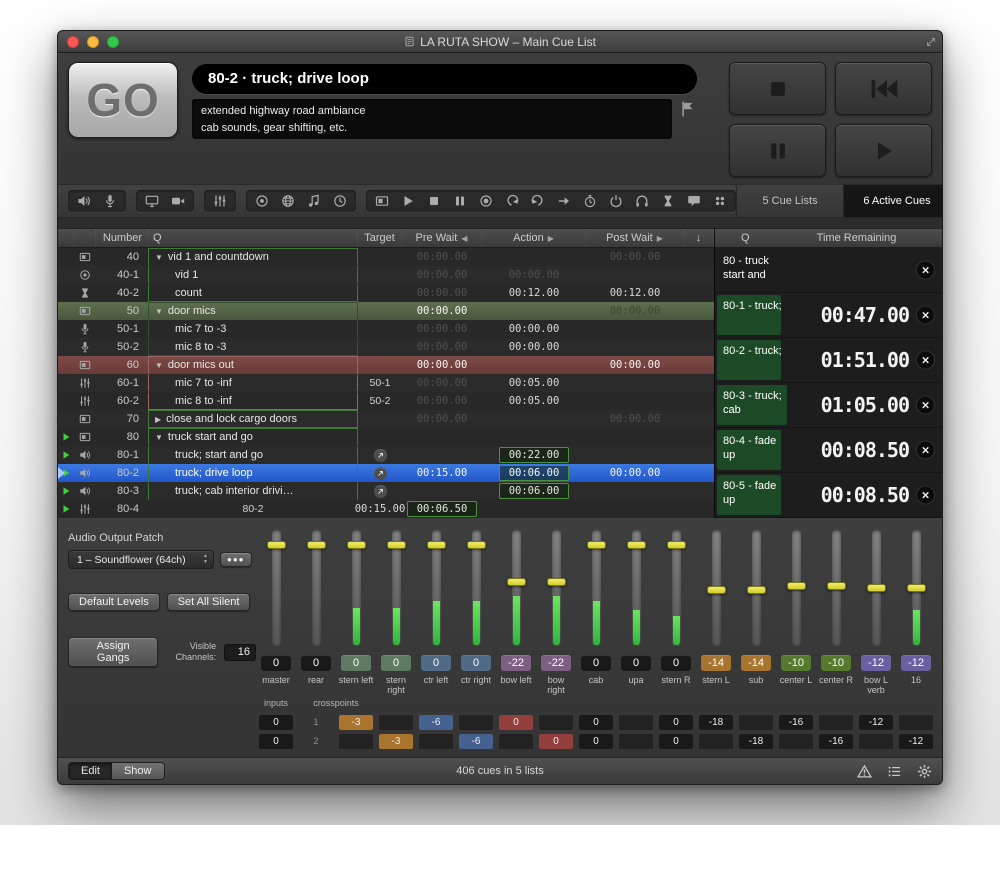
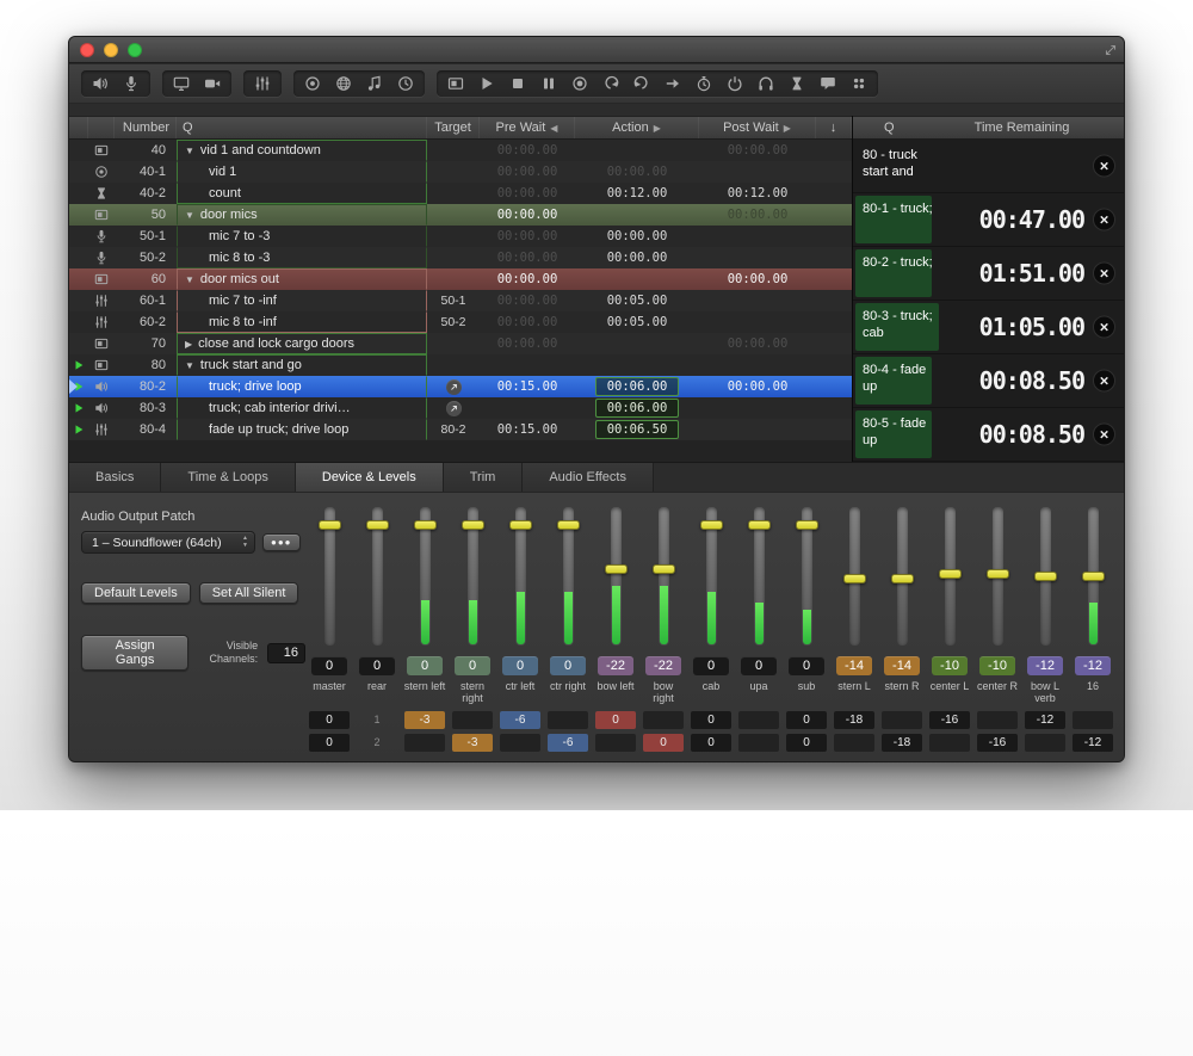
- LA RUTA SHOW – Main Cue List
- GO
- 80-2 · truck; drive loop
- extended highway road ambiance
- cab sounds, gear shifting, etc.
- 5 Cue Lists
- 6 Active Cues
  Number
  Q
  Target
  Pre Wait
  ◀
  Action
  ▶
  Post Wait
  ▶
  ↓
  40
  ▼
  vid 1 and countdown
  00:00.00
  00:00.00
  40-1
  vid 1
  00:00.00
  00:00.00
  40-2
  count
  00:00.00
  00:12.00
  00:12.00
  50
  ▼
  door mics
  00:00.00
  00:00.00
  50-1
  mic 7 to -3
  00:00.00
  00:00.00
  50-2
  mic 8 to -3
  00:00.00
  00:00.00
  60
  ▼
  door mics out
  00:00.00
  00:00.00
  60-1
  mic 7 to -inf
  50-1
  00:00.00
  00:05.00
  60-2
  mic 8 to -inf
  50-2
  00:00.00
  00:05.00
  70
  ▶
  close and lock cargo doors
  00:00.00
  00:00.00
  80
  ▼
  truck start and go
- 80-1
- truck; start and go
- 00:22.00
  80-2
  truck; drive loop
  00:15.00
  00:06.00
  00:00.00
  80-3
  truck; cab interior drivi…
  00:06.00
  80-4
+ fade up truck; drive loop
  80-2
  00:15.00
  00:06.50
  Q
  Time Remaining
  80 - truck start and
  ×
  80-1 - truck;
  00:47.00
  ×
  80-2 - truck;
  01:51.00
  ×
  80-3 - truck; cab
  01:05.00
  ×
  80-4 - fade up
  00:08.50
  ×
  80-5 - fade up
  00:08.50
  ×
+ Basics
+ Time & Loops
+ Device & Levels
+ Trim
+ Audio Effects
  Audio Output Patch
  1 – Soundflower (64ch)
  ●●●
  Default Levels
  Set All Silent
  Assign Gangs
  Visible Channels:
  16
  0
  0
  0
  0
  0
  0
  -22
  -22
  0
  0
  0
  -14
  -14
  -10
  -10
  -12
  -12
  master
  rear
  stern left
  stern right
  ctr left
  ctr right
  bow left
  bow right
  cab
  upa
- stern R
+ sub
  stern L
- sub
+ stern R
  center L
  center R
  bow L verb
  16
- inputs
- crosspoints
  0
  1
  -3
  -6
  0
  0
  0
  -18
  -16
  -12
  0
  2
  -3
  -6
  0
  0
  0
  -18
  -16
  -12
- 406 cues in 5 lists
- Edit
- Show
